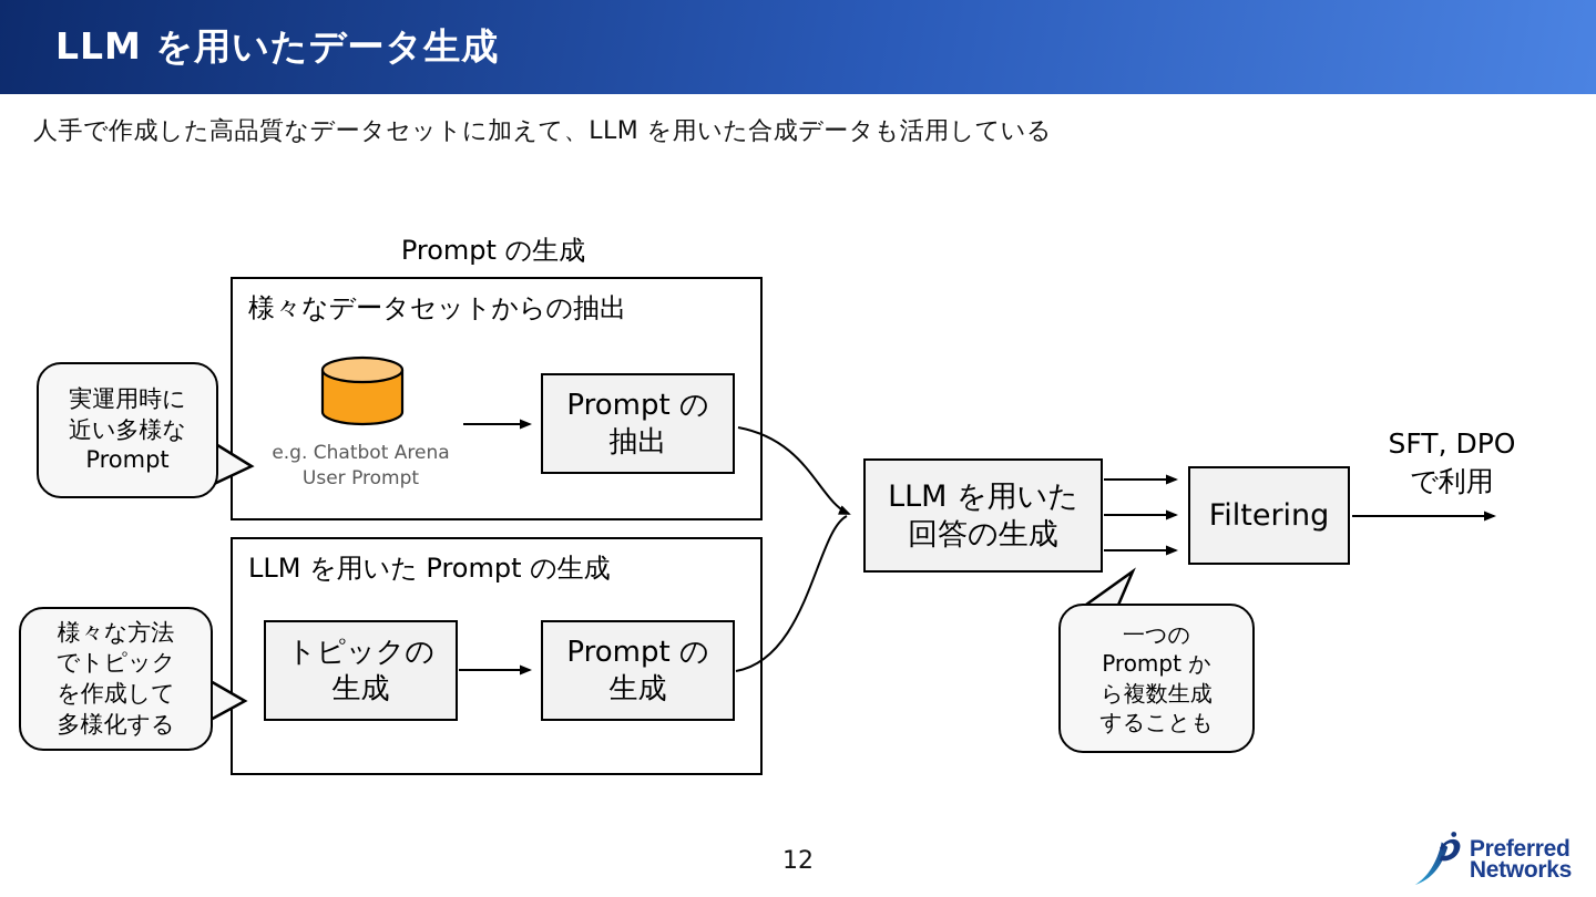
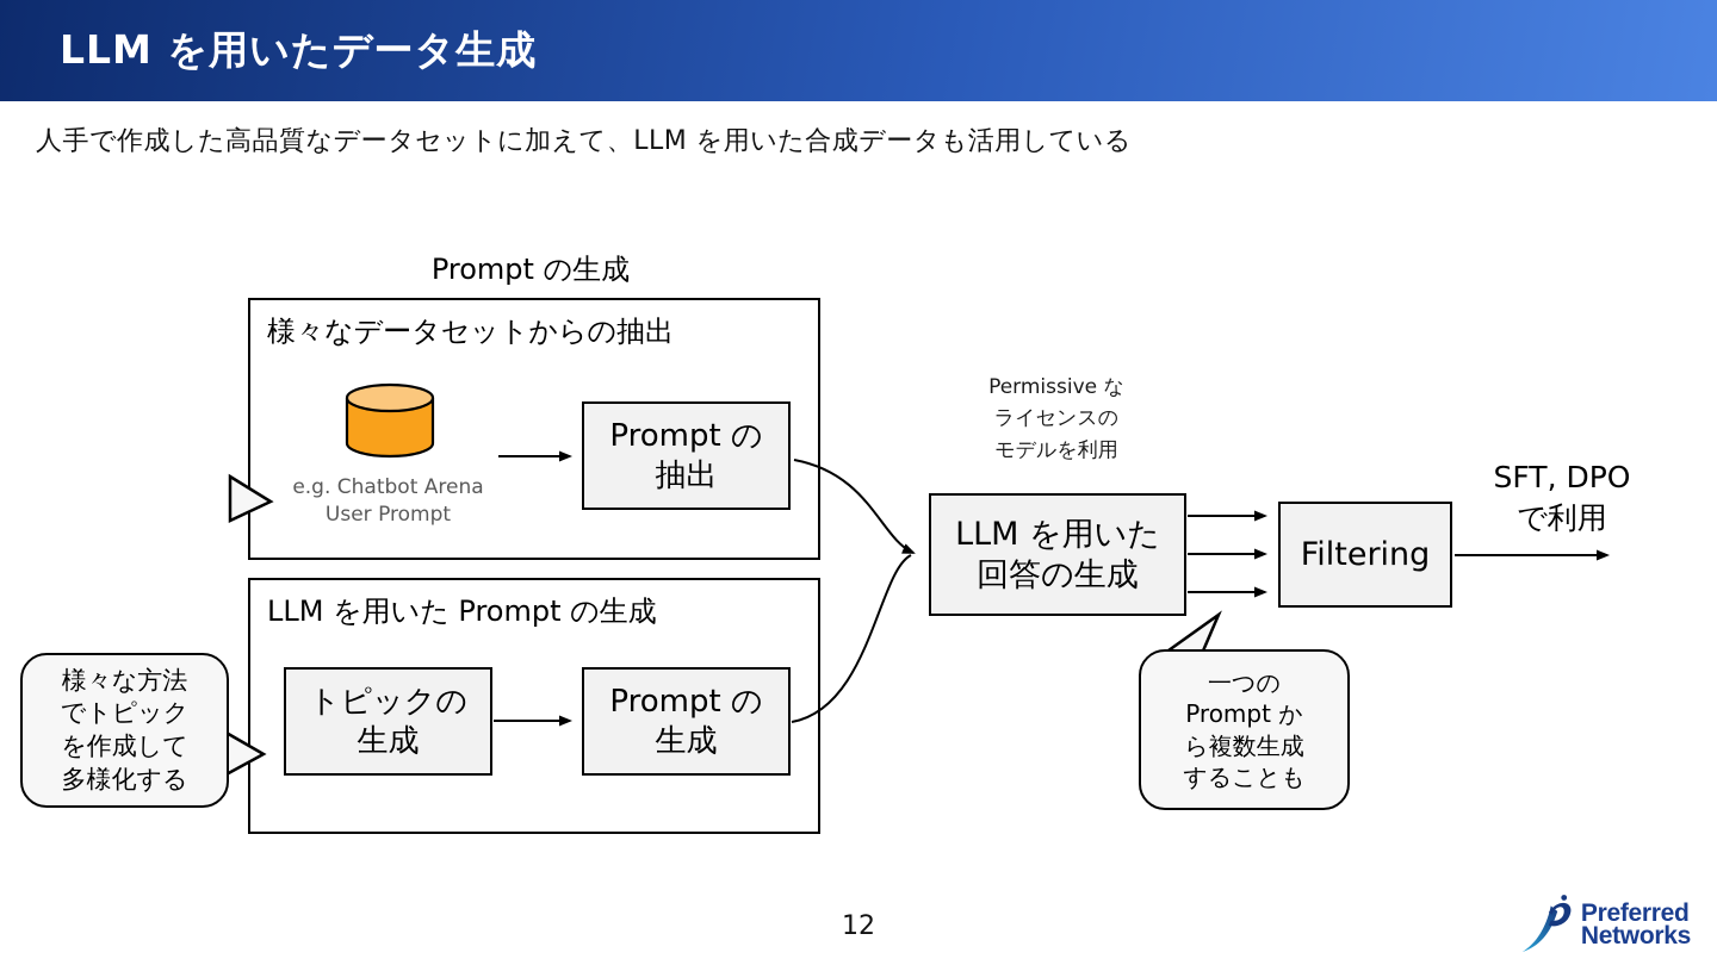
  LLM を用いたデータ生成
  人手で作成した高品質なデータセットに加えて、LLM を用いた合成データも活用している
  Prompt の生成
  様々なデータセットからの抽出
  LLM を用いた Prompt の生成
  Prompt の
  抽出
  トピックの
  生成
  Prompt の
  生成
  LLM を用いた
  回答の生成
  Filtering
  e.g. Chatbot Arena
  User Prompt
+ Permissive な
+ ライセンスの
+ モデルを利用
  SFT, DPO
  で利用
- 実運用時に
- 近い多様な
- Prompt
  様々な方法
  でトピック
  を作成して
  多様化する
  一つの
  Prompt か
  ら複数生成
  することも
  12
  Preferred
  Networks
